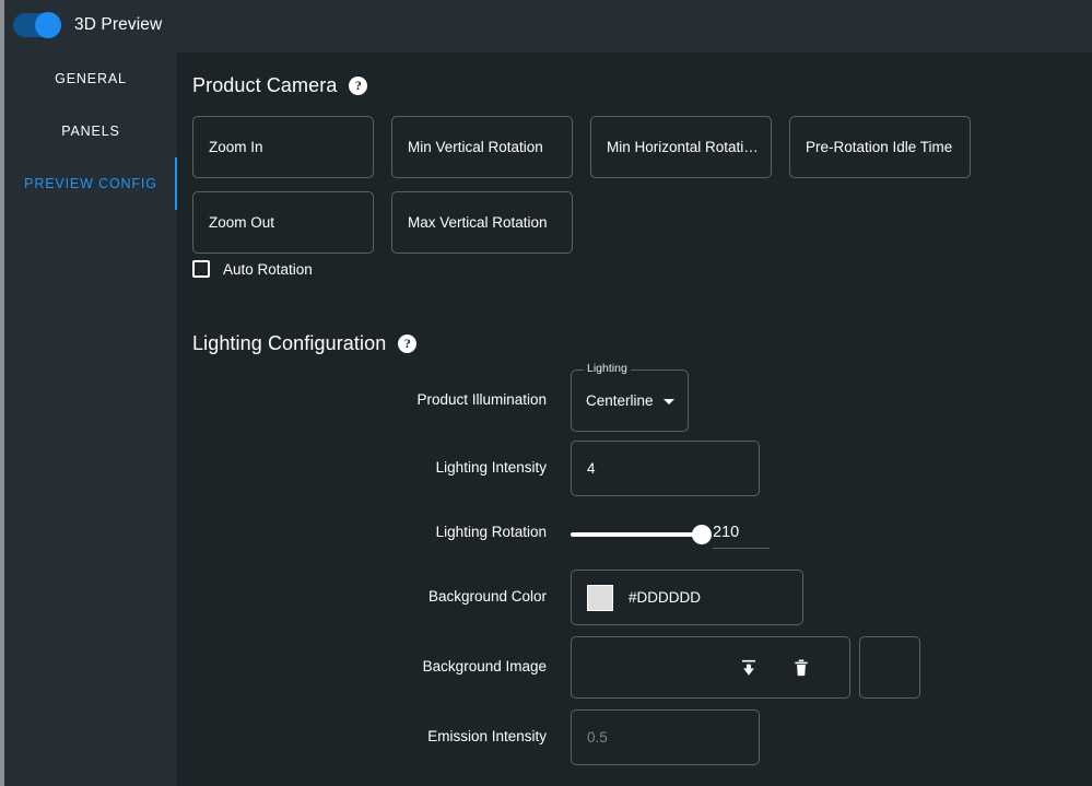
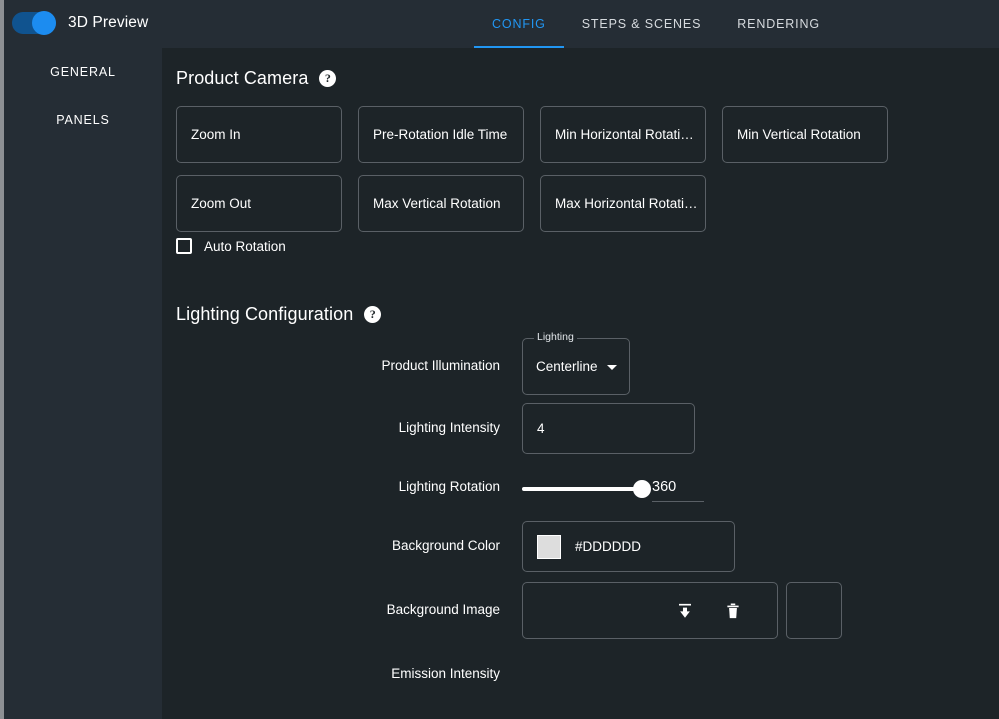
  3D Preview
+ CONFIG
+ STEPS & SCENES
+ RENDERING
  GENERAL
  PANELS
- PREVIEW CONFIG
  Product Camera
  ?
  Zoom In
- Min Vertical Rotation
+ Pre-Rotation Idle Time
  Min Horizontal Rotati…
- Pre-Rotation Idle Time
+ Min Vertical Rotation
  Zoom Out
  Max Vertical Rotation
+ Max Horizontal Rotati…
  Auto Rotation
  Lighting Configuration
  ?
  Product Illumination
  Lighting
  Centerline
  Lighting Intensity
  4
  Lighting Rotation
- 210
+ 360
  Background Color
  #DDDDDD
  Background Image
  Emission Intensity
- 0.5
